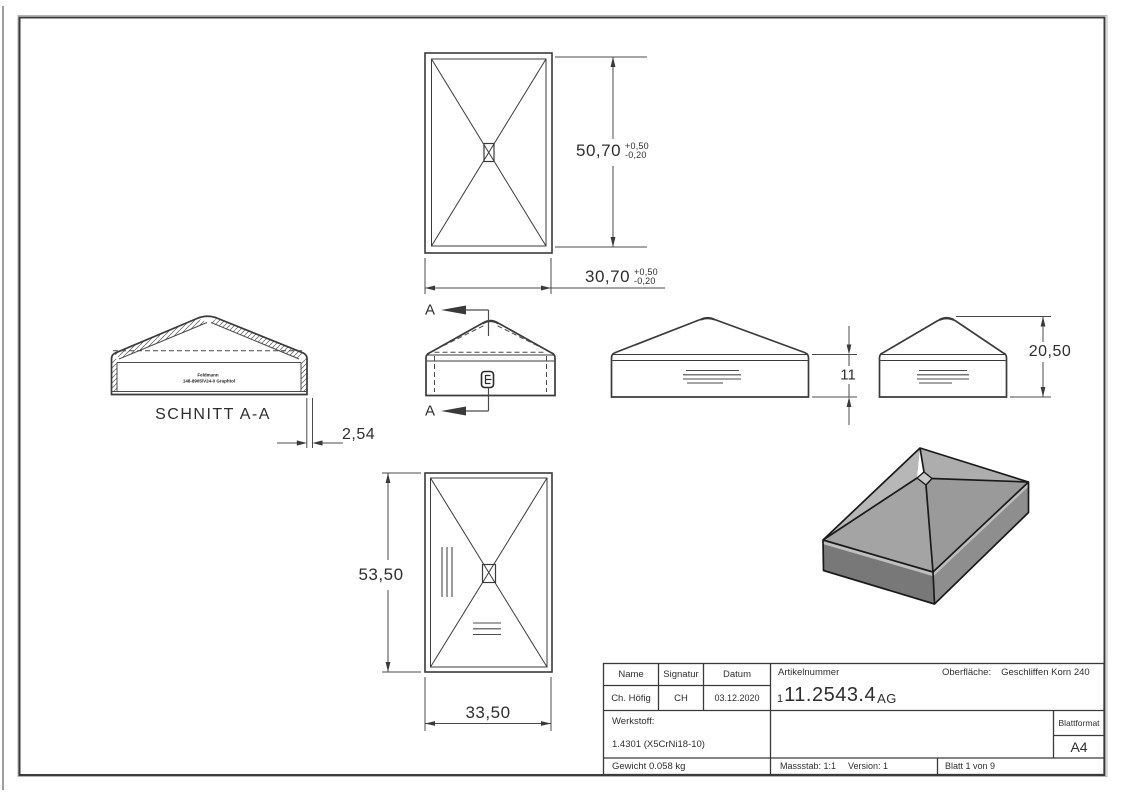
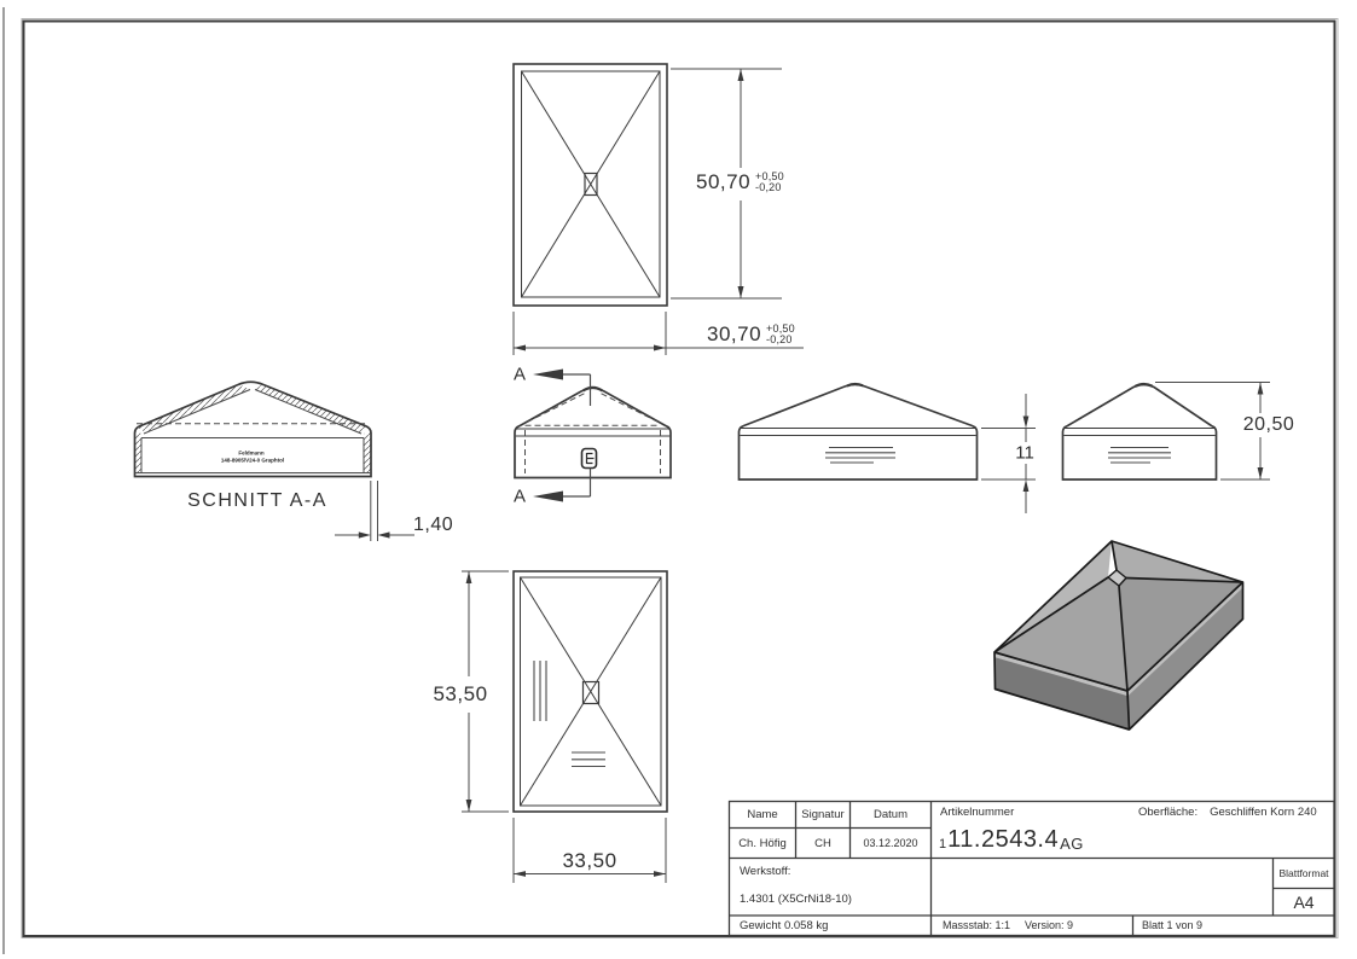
  50,70
  +0,50
  -0,20
  30,70
  +0,50
  -0,20
  SCHNITT A-A
- 2,54
+ 1,40
  A
  A
  11
  20,50
  53,50
  33,50
  Name
  Signatur
  Datum
  Ch. Höfig
  CH
  03.12.2020
  Artikelnummer
  1
  11.2543.4
  AG
  Oberfläche:
  Geschliffen Korn 240
  Werkstoff:
  1.4301 (X5CrNi18-10)
  Blattformat
  A4
  Gewicht 0.058 kg
  Massstab: 1:1
- Version: 1
+ Version: 9
  Blatt 1 von 9
